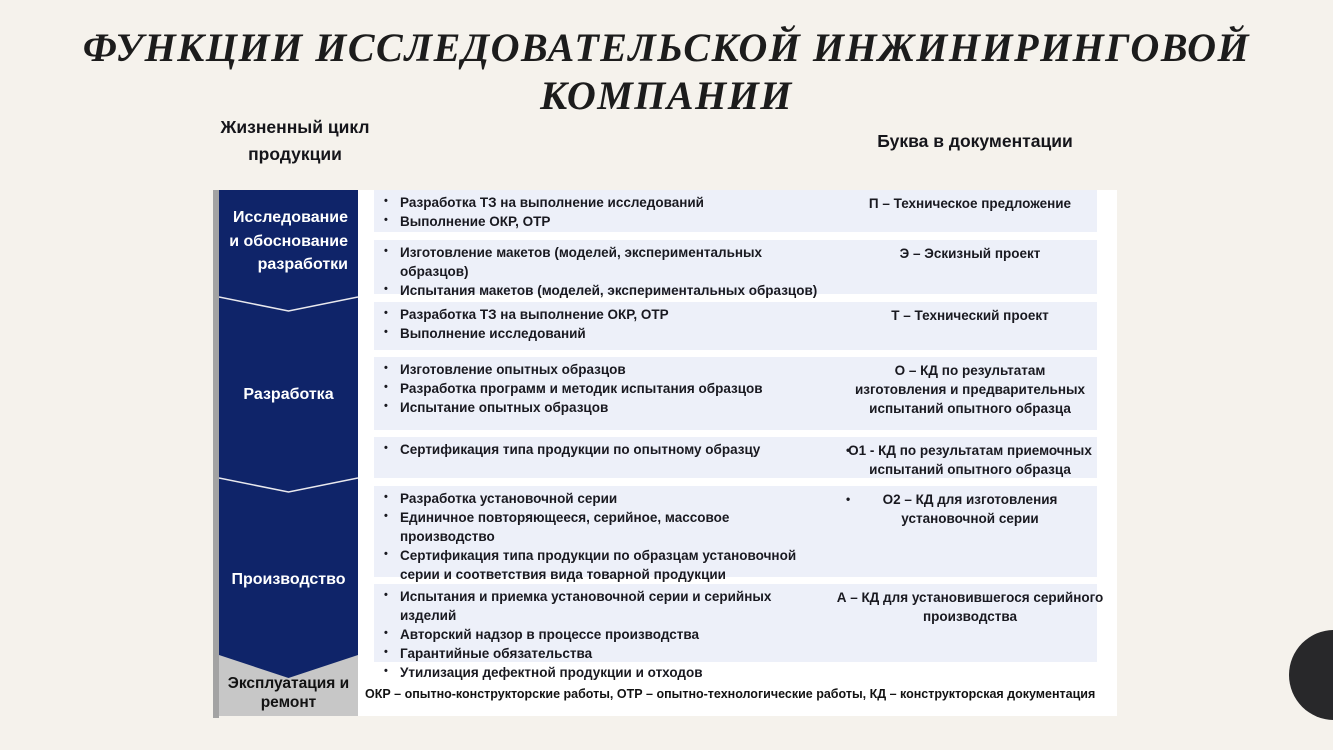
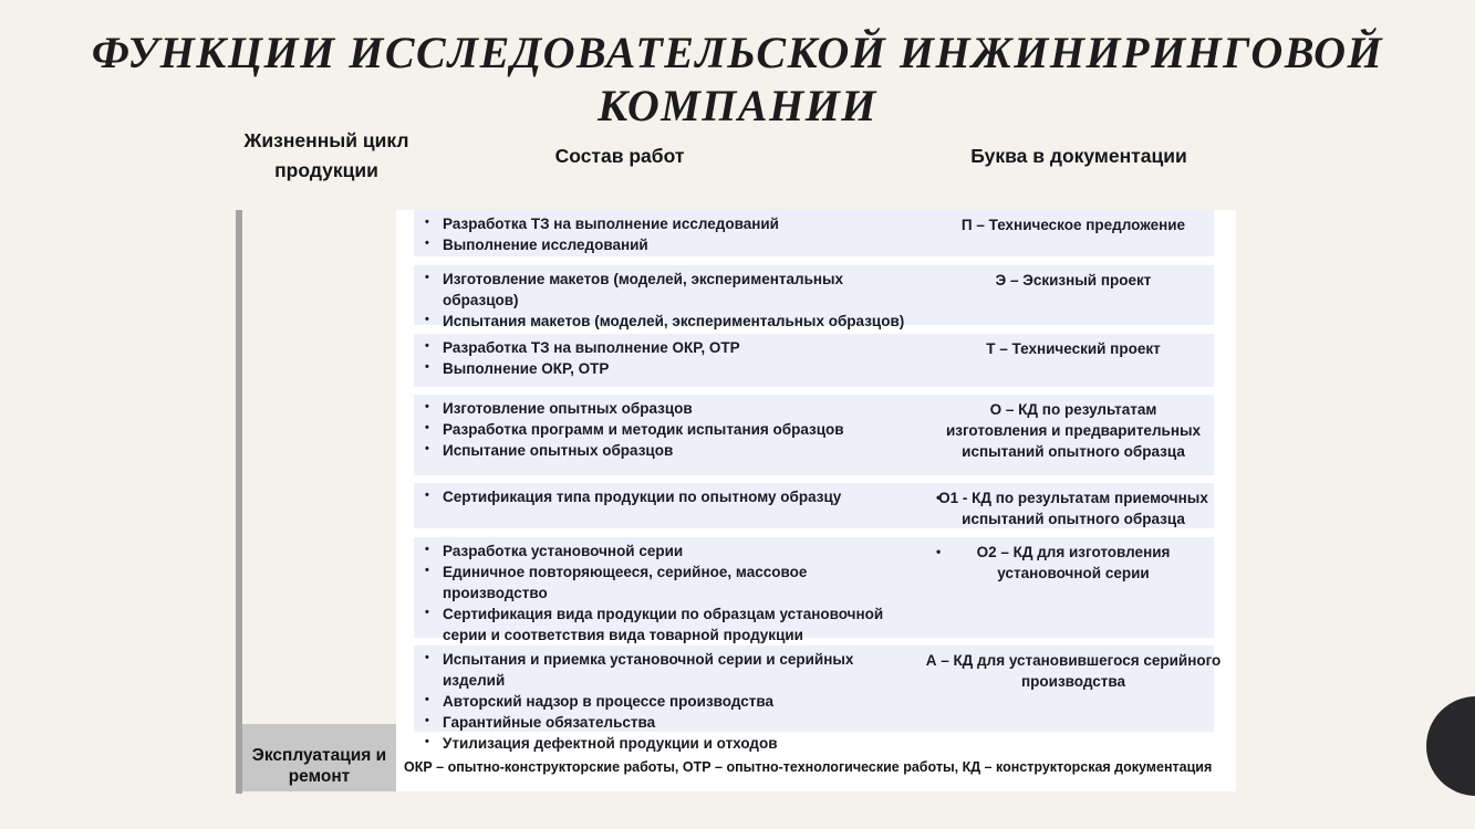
  ФУНКЦИИ ИССЛЕДОВАТЕЛЬСКОЙ ИНЖИНИРИНГОВОЙ
  КОМПАНИИ
  Жизненный цикл продукции
+ Состав работ
  Буква в документации
  Эксплуатация и ремонт
- Исследование
- и обоснование
- разработки
- Разработка
- Производство
  •
  Разработка ТЗ на выполнение исследований
  •
- Выполнение ОКР, ОТР
+ Выполнение исследований
  П – Техническое предложение
  •
  Изготовление макетов (моделей, экспериментальных образцов)
  •
  Испытания макетов (моделей, экспериментальных образцов)
  Э – Эскизный проект
  •
  Разработка ТЗ на выполнение ОКР, ОТР
  •
- Выполнение исследований
+ Выполнение ОКР, ОТР
  Т – Технический проект
  •
  Изготовление опытных образцов
  •
  Разработка программ и методик испытания образцов
  •
  Испытание опытных образцов
  О – КД по результатам
  изготовления и предварительных
  испытаний опытного образца
  •
  Сертификация типа продукции по опытному образцу
  •
  О1 - КД по результатам приемочных
  испытаний опытного образца
  •
  Разработка установочной серии
  •
  Единичное повторяющееся, серийное, массовое производство
  •
- Сертификация типа продукции по образцам установочной серии и соответствия вида товарной продукции
+ Сертификация вида продукции по образцам установочной серии и соответствия вида товарной продукции
  •
  О2 – КД для изготовления
  установочной серии
  •
  Испытания и приемка установочной серии и серийных изделий
  •
  Авторский надзор в процессе производства
  •
  Гарантийные обязательства
  •
  Утилизация дефектной продукции и отходов
  А – КД для установившегося серийного
  производства
  ОКР – опытно-конструкторские работы, ОТР – опытно-технологические работы, КД – конструкторская документация
